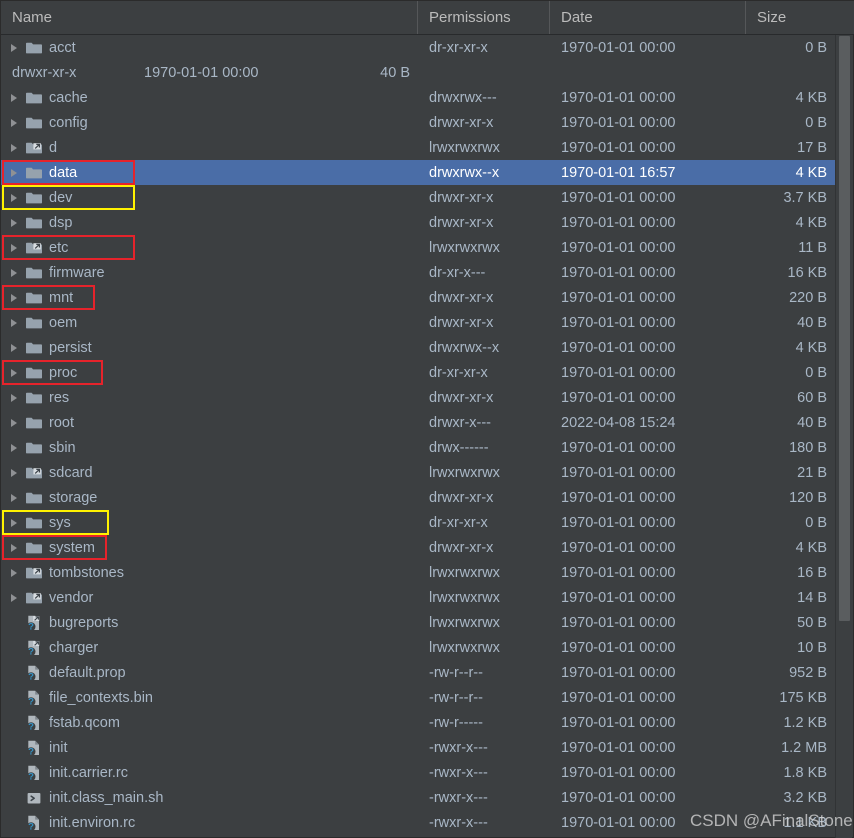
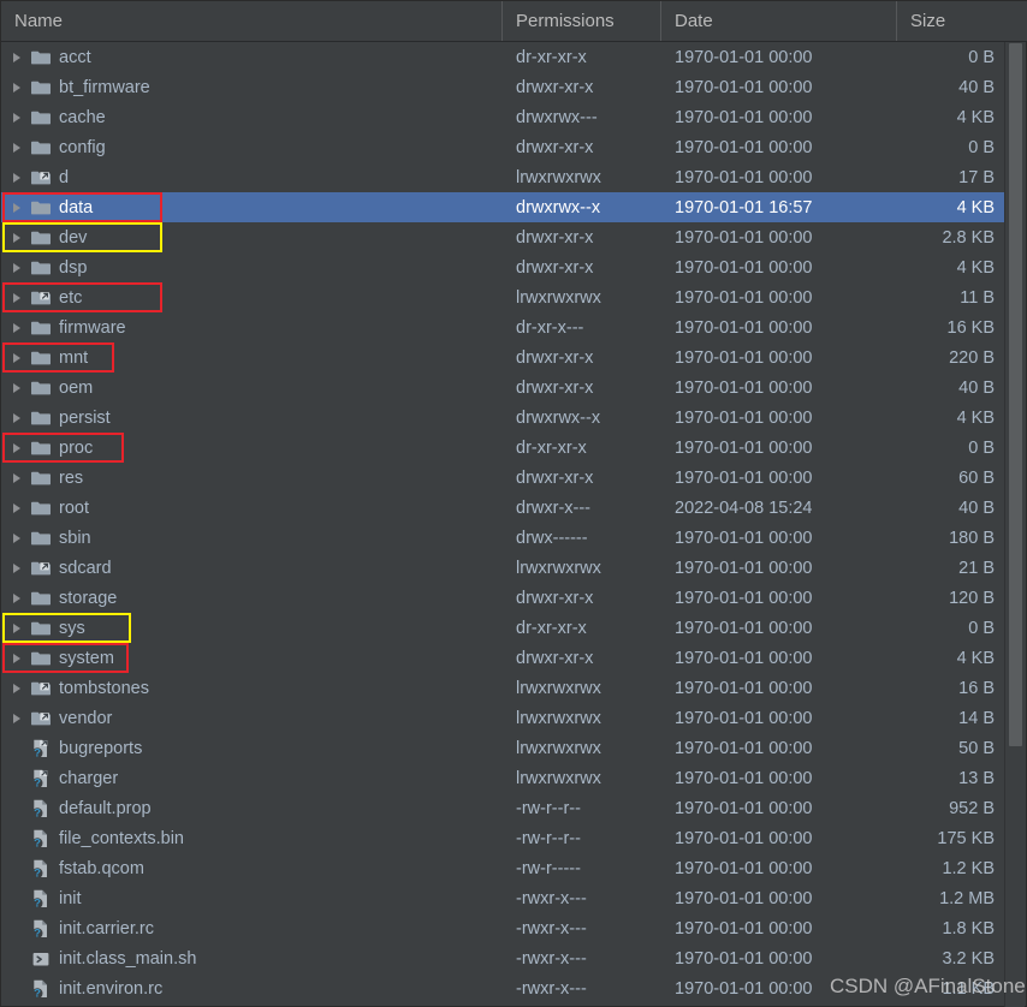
  Name
  Permissions
  Date
  Size
  acct
  dr-xr-xr-x
  1970-01-01 00:00
  0 B
+ bt_firmware
  drwxr-xr-x
  1970-01-01 00:00
  40 B
  cache
  drwxrwx---
  1970-01-01 00:00
  4 KB
  config
  drwxr-xr-x
  1970-01-01 00:00
  0 B
  d
  lrwxrwxrwx
  1970-01-01 00:00
  17 B
  data
  drwxrwx--x
  1970-01-01 16:57
  4 KB
  dev
  drwxr-xr-x
  1970-01-01 00:00
- 3.7 KB
+ 2.8 KB
  dsp
  drwxr-xr-x
  1970-01-01 00:00
  4 KB
  etc
  lrwxrwxrwx
  1970-01-01 00:00
  11 B
  firmware
  dr-xr-x---
  1970-01-01 00:00
  16 KB
  mnt
  drwxr-xr-x
  1970-01-01 00:00
  220 B
  oem
  drwxr-xr-x
  1970-01-01 00:00
  40 B
  persist
  drwxrwx--x
  1970-01-01 00:00
  4 KB
  proc
  dr-xr-xr-x
  1970-01-01 00:00
  0 B
  res
  drwxr-xr-x
  1970-01-01 00:00
  60 B
  root
  drwxr-x---
  2022-04-08 15:24
  40 B
  sbin
  drwx------
  1970-01-01 00:00
  180 B
  sdcard
  lrwxrwxrwx
  1970-01-01 00:00
  21 B
  storage
  drwxr-xr-x
  1970-01-01 00:00
  120 B
  sys
  dr-xr-xr-x
  1970-01-01 00:00
  0 B
  system
  drwxr-xr-x
  1970-01-01 00:00
  4 KB
  tombstones
  lrwxrwxrwx
  1970-01-01 00:00
  16 B
  vendor
  lrwxrwxrwx
  1970-01-01 00:00
  14 B
  ?
  bugreports
  lrwxrwxrwx
  1970-01-01 00:00
  50 B
  ?
  charger
  lrwxrwxrwx
  1970-01-01 00:00
- 10 B
+ 13 B
  ?
  default.prop
  -rw-r--r--
  1970-01-01 00:00
  952 B
  ?
  file_contexts.bin
  -rw-r--r--
  1970-01-01 00:00
  175 KB
  ?
  fstab.qcom
  -rw-r-----
  1970-01-01 00:00
  1.2 KB
  ?
  init
  -rwxr-x---
  1970-01-01 00:00
  1.2 MB
  ?
  init.carrier.rc
  -rwxr-x---
  1970-01-01 00:00
  1.8 KB
  init.class_main.sh
  -rwxr-x---
  1970-01-01 00:00
  3.2 KB
  ?
  init.environ.rc
  -rwxr-x---
  1970-01-01 00:00
  1.1 KB
  CSDN @AFinalStone
